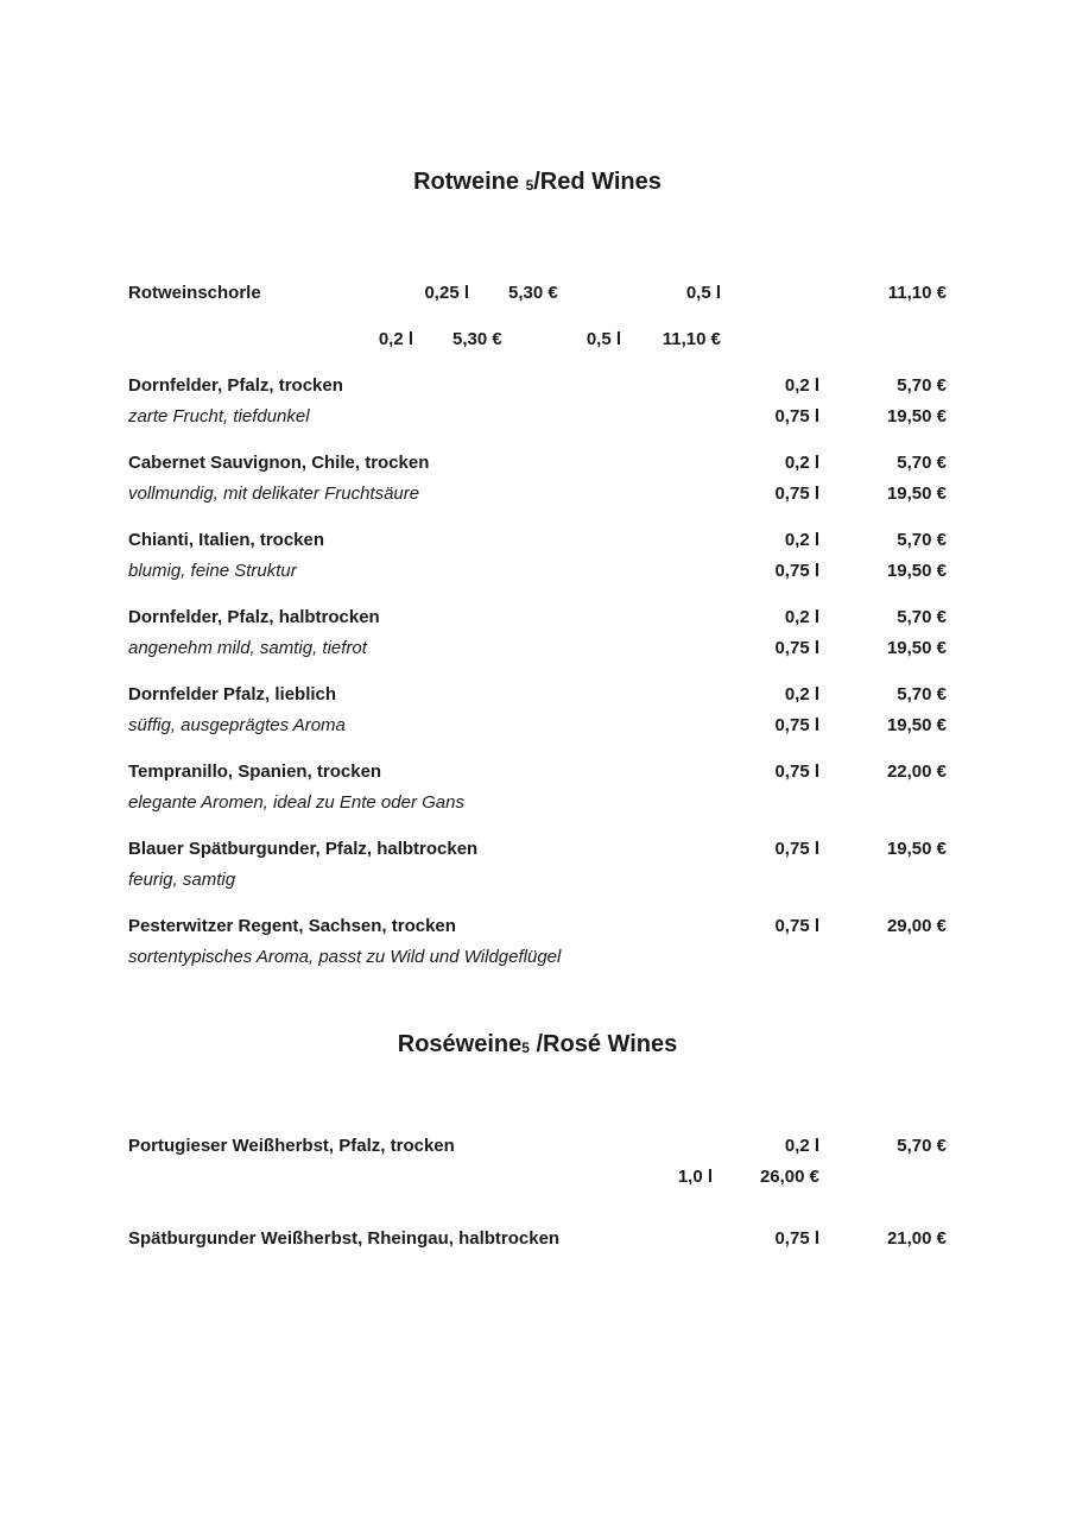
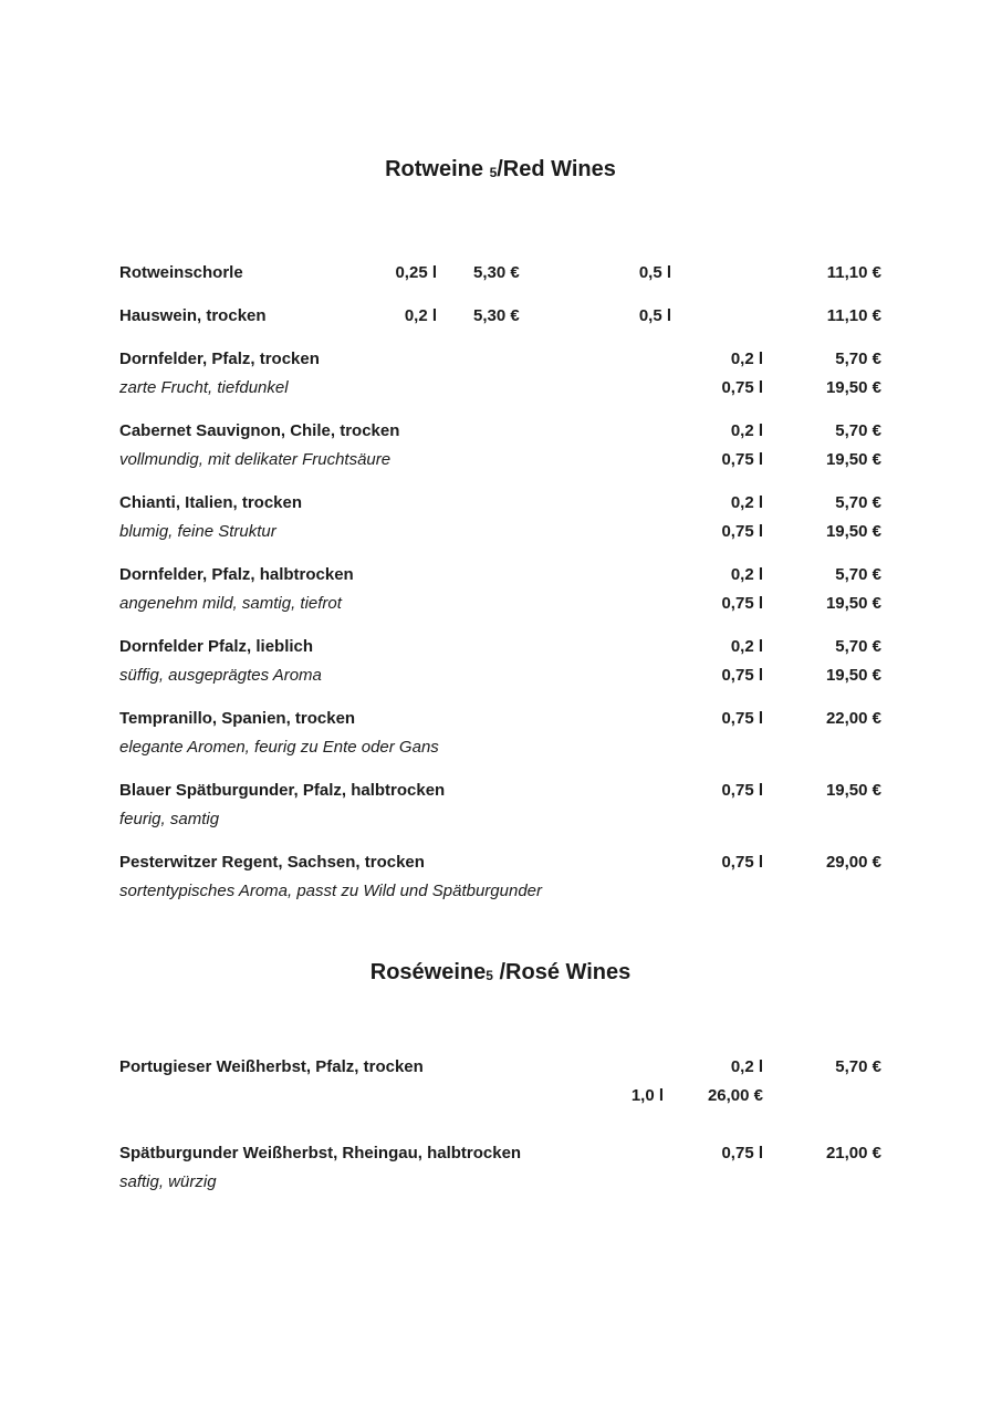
  Rotweine 5/Red Wines
  Rotweinschorle
  0,25 l
  5,30 €
  0,5 l
  11,10 €
+ Hauswein, trocken
  0,2 l
  5,30 €
  0,5 l
  11,10 €
  Dornfelder, Pfalz, trocken
  0,2 l
  5,70 €
  zarte Frucht, tiefdunkel
  0,75 l
  19,50 €
  Cabernet Sauvignon, Chile, trocken
  0,2 l
  5,70 €
  vollmundig, mit delikater Fruchtsäure
  0,75 l
  19,50 €
  Chianti, Italien, trocken
  0,2 l
  5,70 €
  blumig, feine Struktur
  0,75 l
  19,50 €
  Dornfelder, Pfalz, halbtrocken
  0,2 l
  5,70 €
  angenehm mild, samtig, tiefrot
  0,75 l
  19,50 €
  Dornfelder Pfalz, lieblich
  0,2 l
  5,70 €
  süffig, ausgeprägtes Aroma
  0,75 l
  19,50 €
  Tempranillo, Spanien, trocken
  0,75 l
  22,00 €
- elegante Aromen, ideal zu Ente oder Gans
+ elegante Aromen, feurig zu Ente oder Gans
  Blauer Spätburgunder, Pfalz, halbtrocken
  0,75 l
  19,50 €
  feurig, samtig
  Pesterwitzer Regent, Sachsen, trocken
  0,75 l
  29,00 €
- sortentypisches Aroma, passt zu Wild und Wildgeflügel
+ sortentypisches Aroma, passt zu Wild und Spätburgunder
  Roséweine5 /Rosé Wines
  Portugieser Weißherbst, Pfalz, trocken
  0,2 l
  5,70 €
  1,0 l
  26,00 €
  Spätburgunder Weißherbst, Rheingau, halbtrocken
  0,75 l
  21,00 €
+ saftig, würzig
